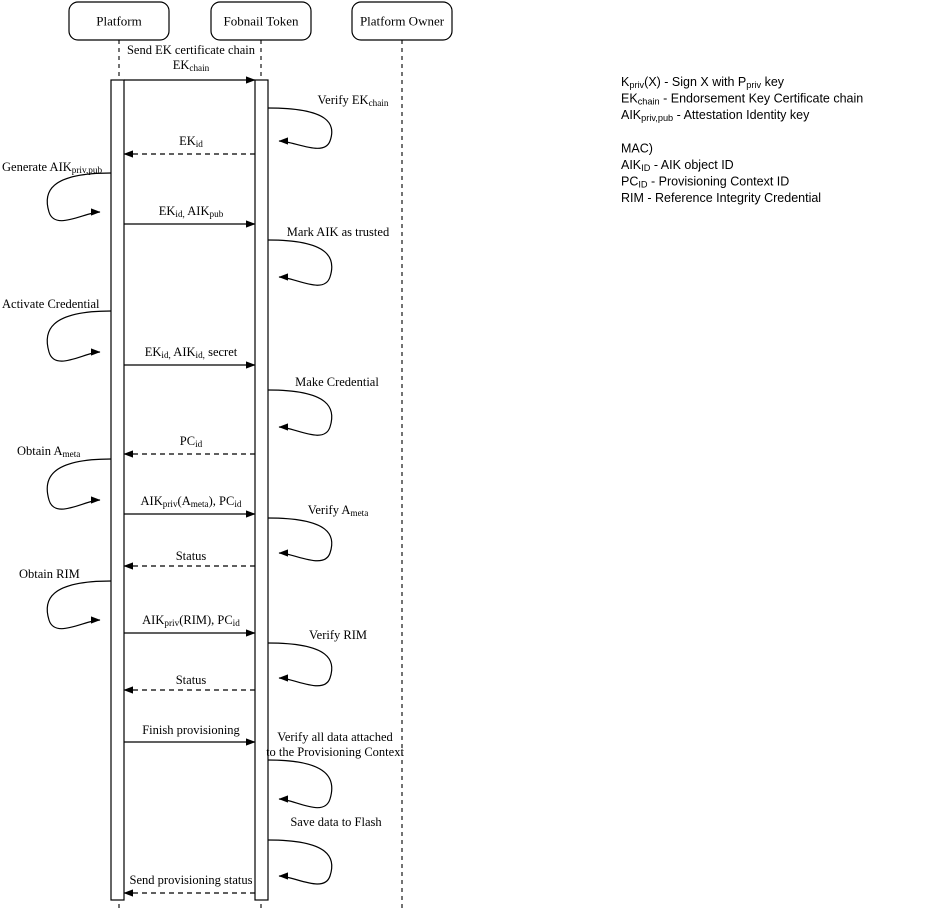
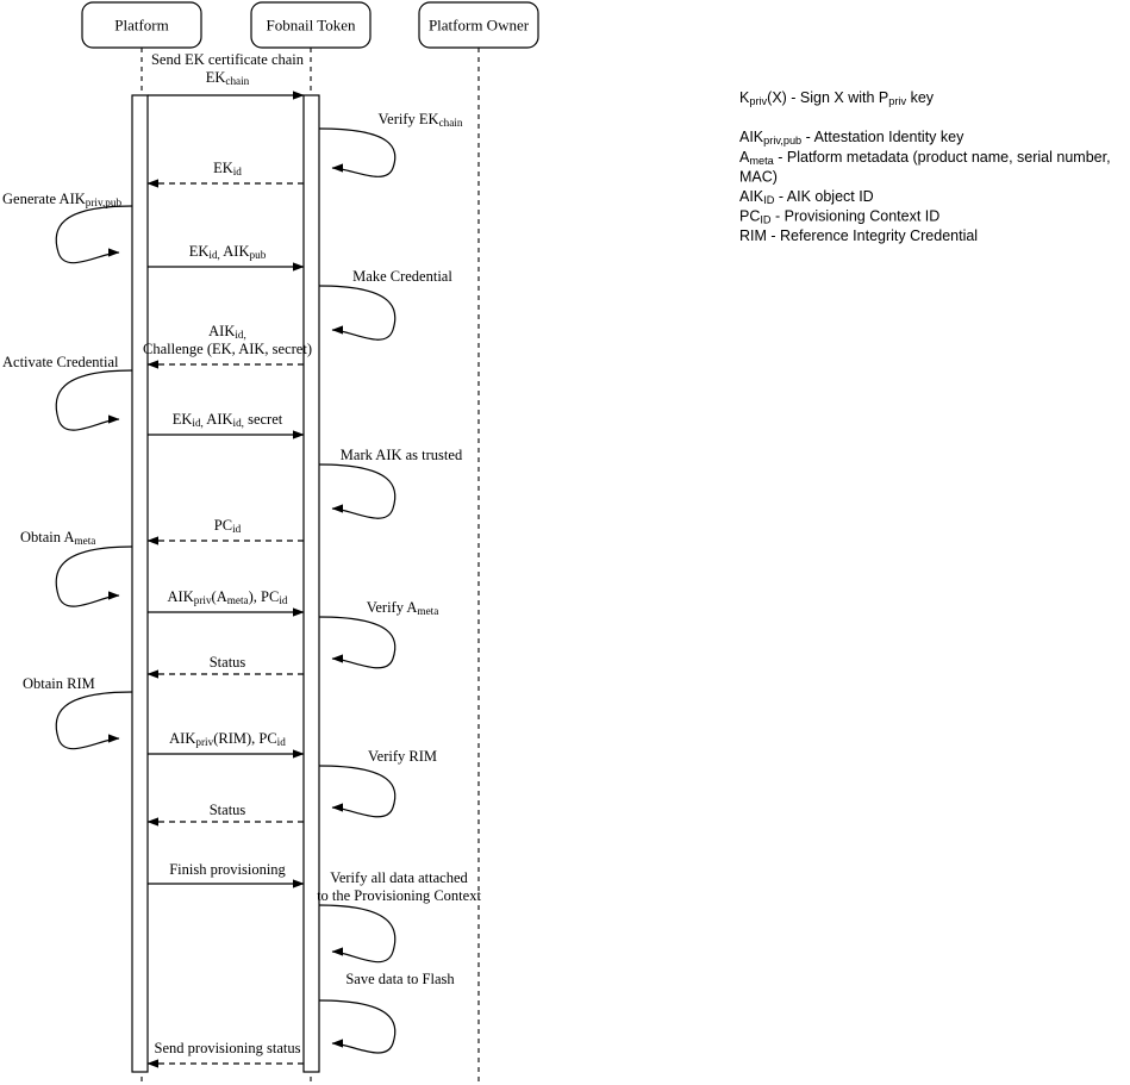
  Platform
  Fobnail Token
  Platform Owner
  Send EK certificate chain
  EKchain
  EKid
  EKid, AIKpub
+ AIKid,
+ Challenge (EK, AIK, secret)
  EKid, AIKid, secret
  PCid
  AIKpriv(Ameta), PCid
  Status
  AIKpriv(RIM), PCid
  Status
  Finish provisioning
  Send provisioning status
  Verify EKchain
  Generate AIKpriv,pub
- Mark AIK as trusted
+ Make Credential
  Activate Credential
- Make Credential
+ Mark AIK as trusted
  Obtain Ameta
  Verify Ameta
  Obtain RIM
  Verify RIM
  Verify all data attached
  to the Provisioning Context
  Save data to Flash
  Kpriv(X) - Sign X with Ppriv key
- EKchain - Endorsement Key Certificate chain
  AIKpriv,pub - Attestation Identity key
+ Ameta - Platform metadata (product name, serial number,
  MAC)
  AIKID - AIK object ID
  PCID - Provisioning Context ID
  RIM - Reference Integrity Credential
